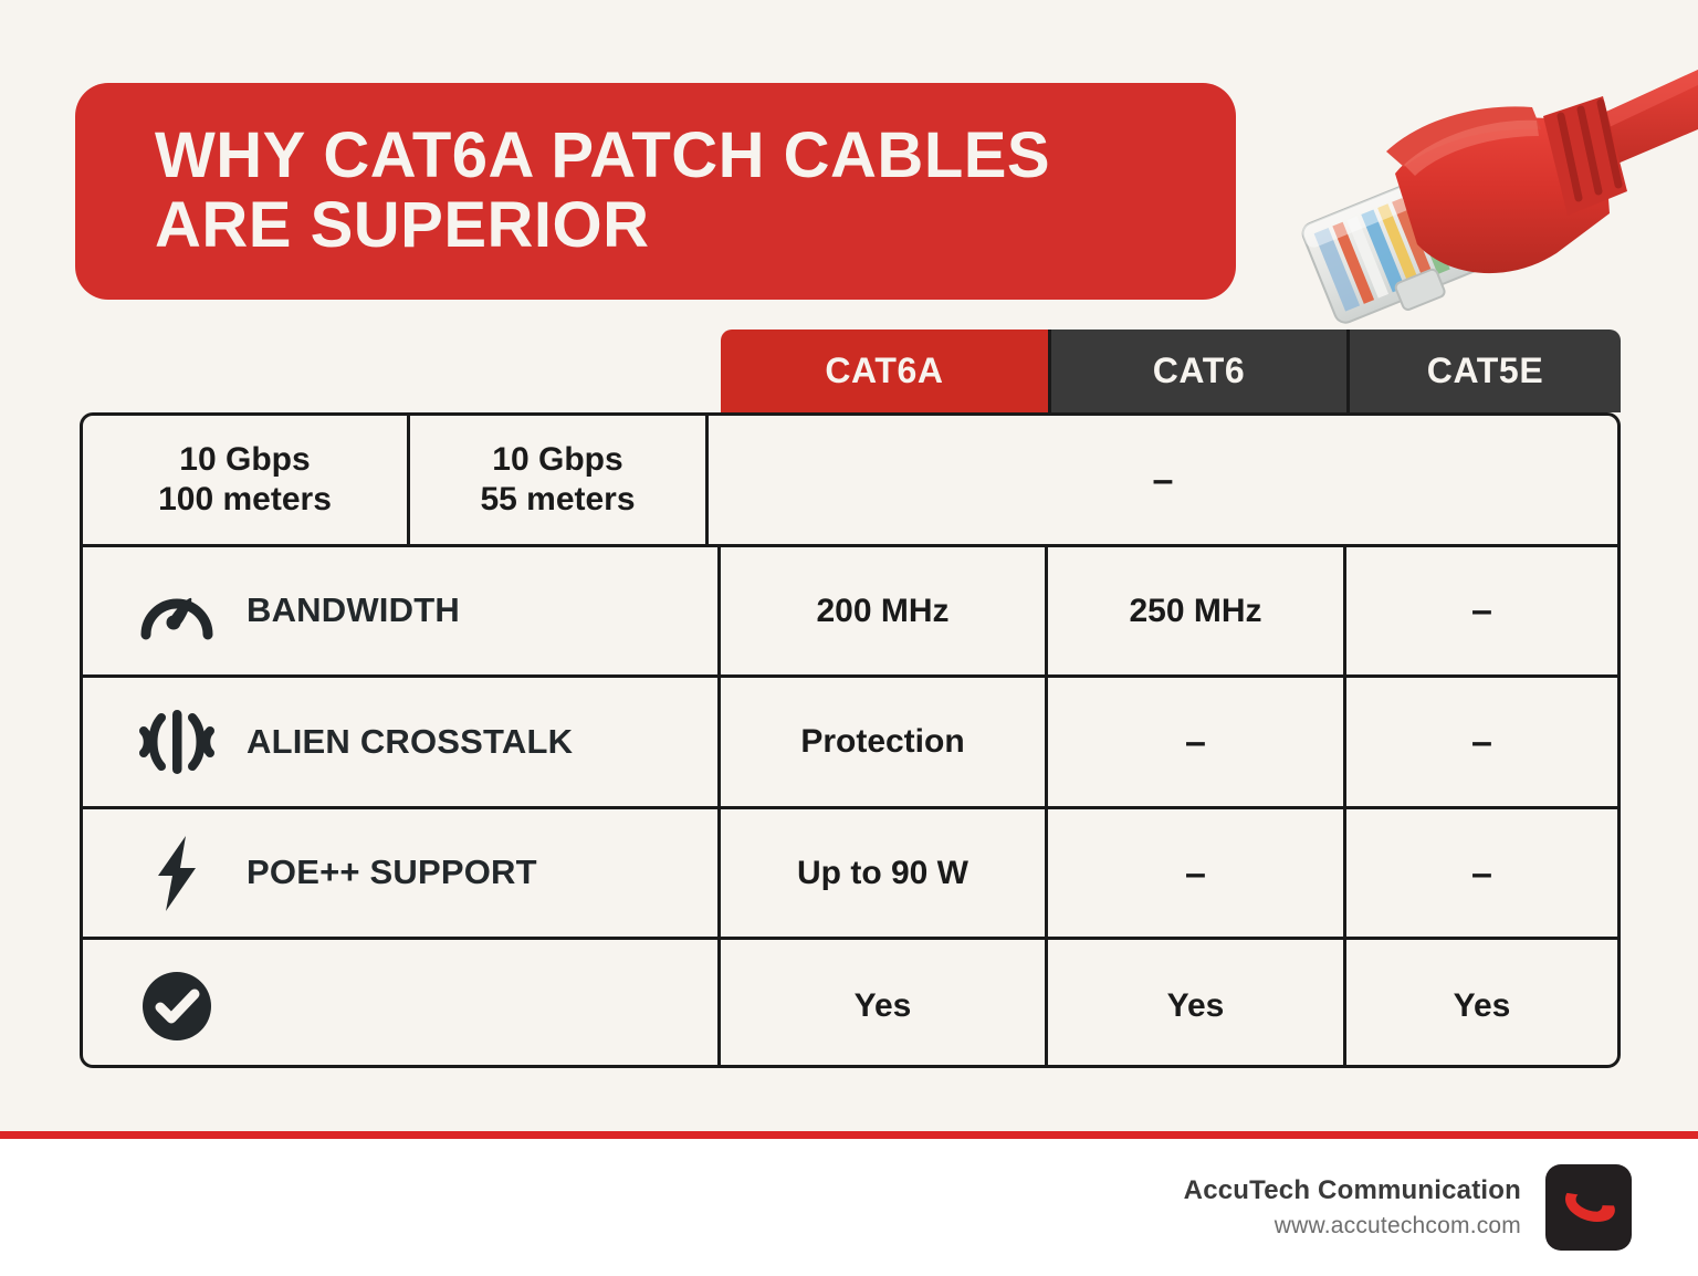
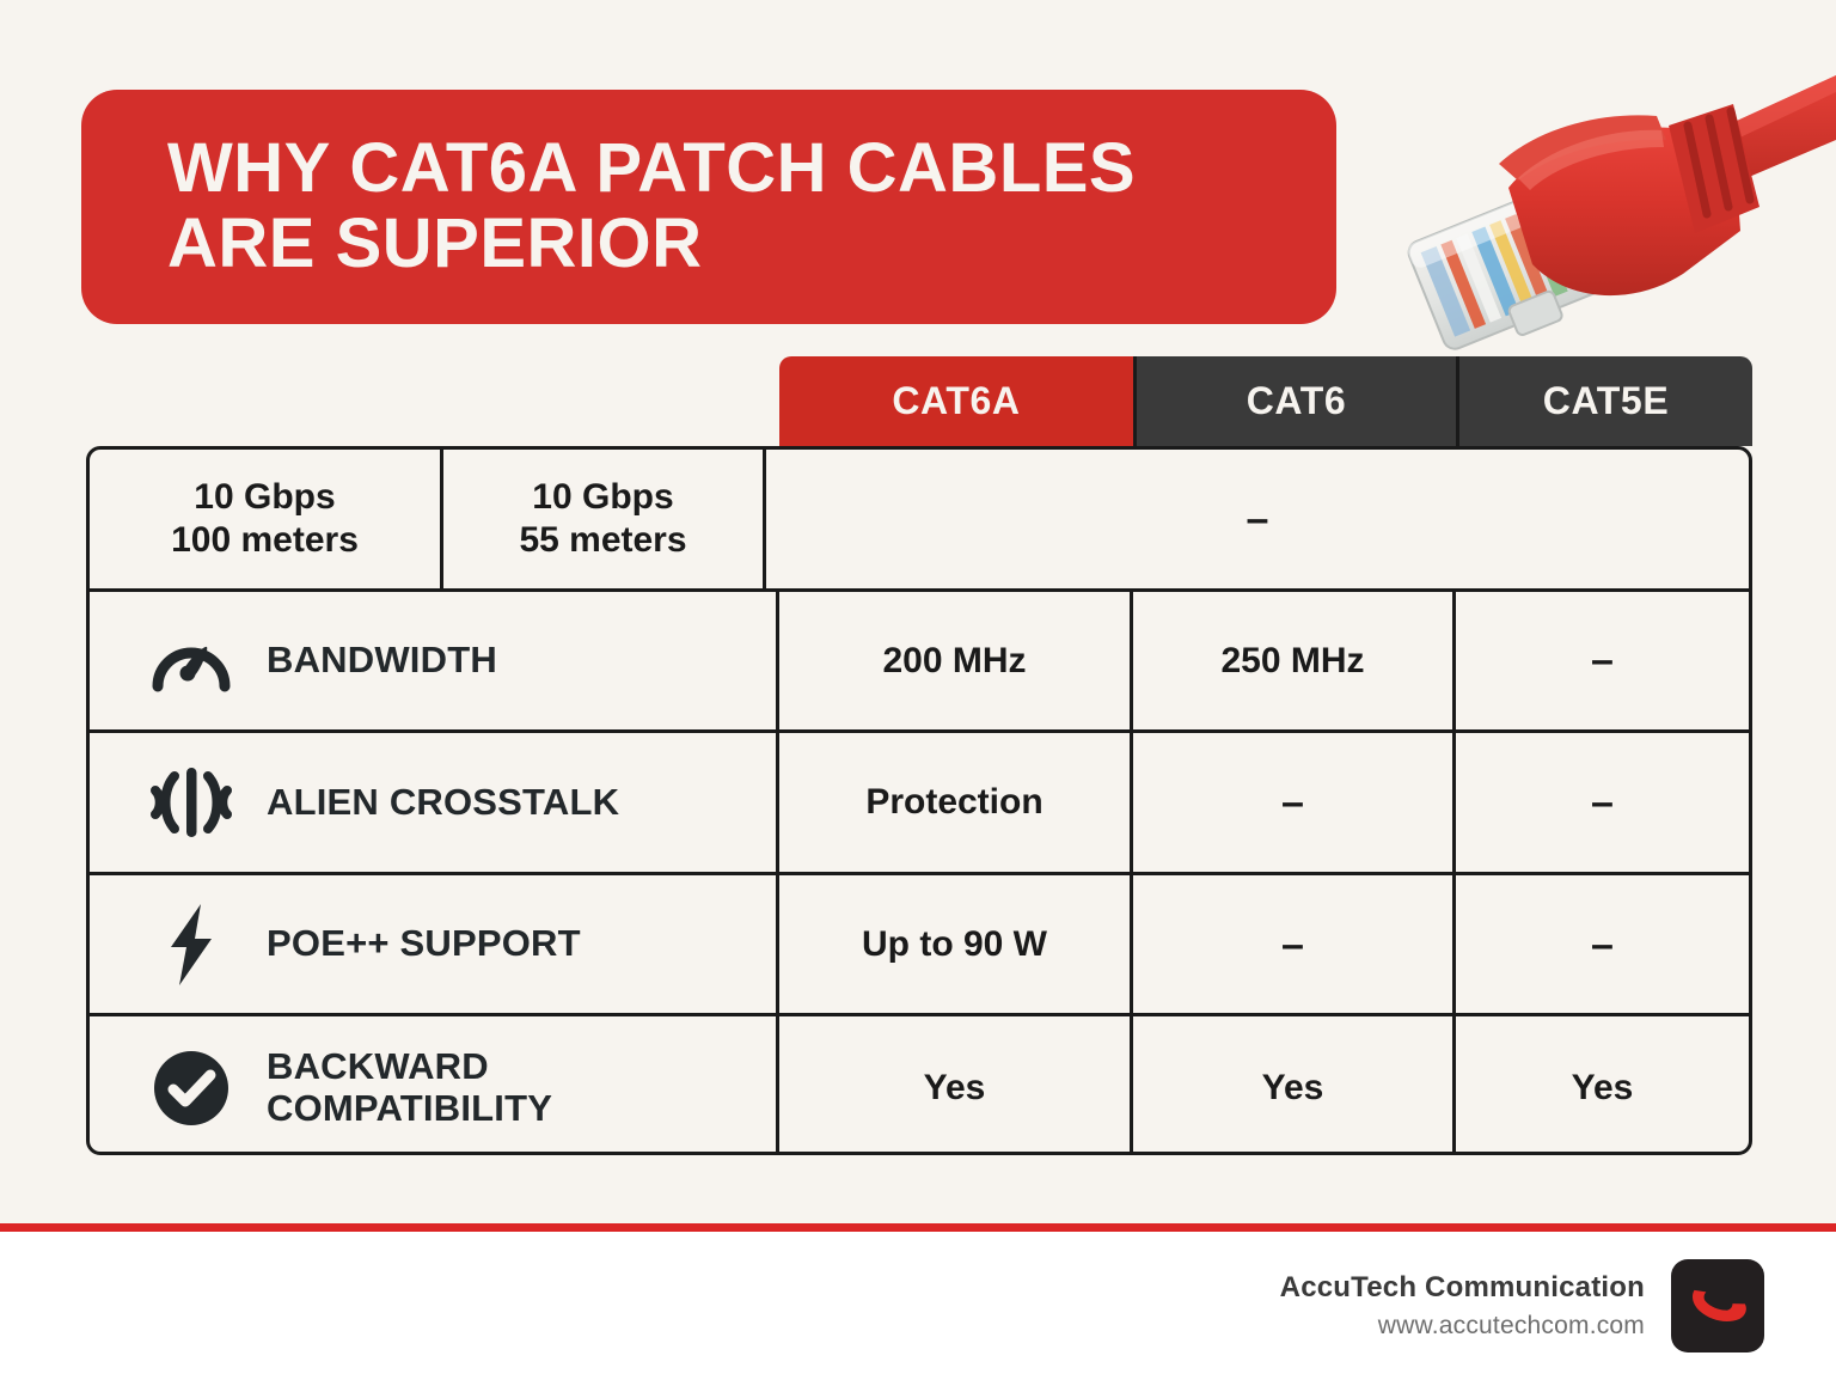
  WHY CAT6A PATCH CABLES
  ARE SUPERIOR
  CAT6A
  CAT6
  CAT5E
  10 Gbps
  100 meters
  10 Gbps
  55 meters
  –
  BANDWIDTH
  200 MHz
  250 MHz
  –
  ALIEN CROSSTALK
  Protection
  –
  –
  POE++ SUPPORT
  Up to 90 W
  –
  –
+ BACKWARD
+ COMPATIBILITY
  Yes
  Yes
  Yes
  AccuTech Communication
  www.accutechcom.com
